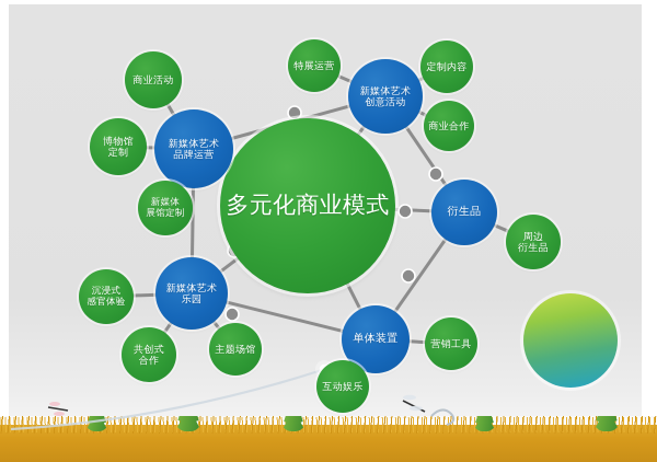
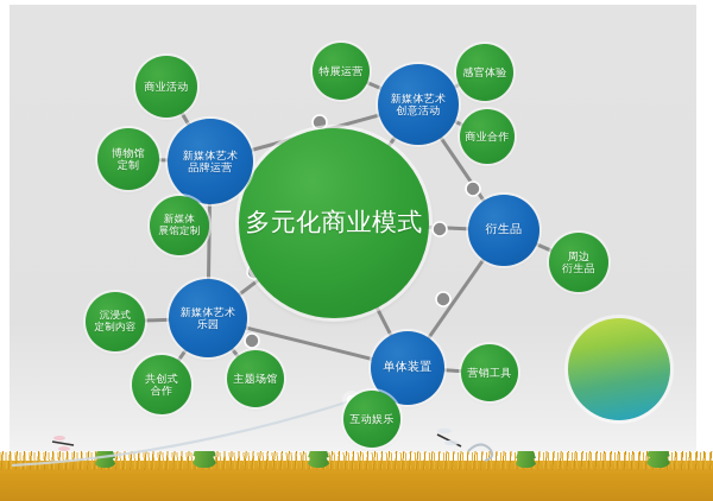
  多元化商业模式
  新媒体艺术
  品牌运营
  新媒体艺术
  创意活动
  衍生品
  单体装置
  新媒体艺术
  乐园
  商业活动
  博物馆
  定制
  新媒体
  展馆定制
  特展运营
- 定制内容
+ 感官体验
  商业合作
  周边
  衍生品
  营销工具
  互动娱乐
  沉浸式
- 感官体验
+ 定制内容
  共创式
  合作
  主题场馆
